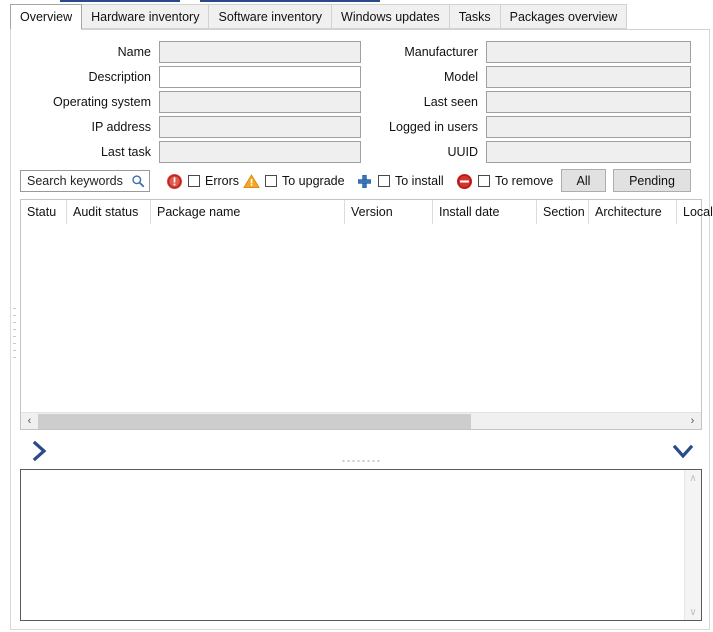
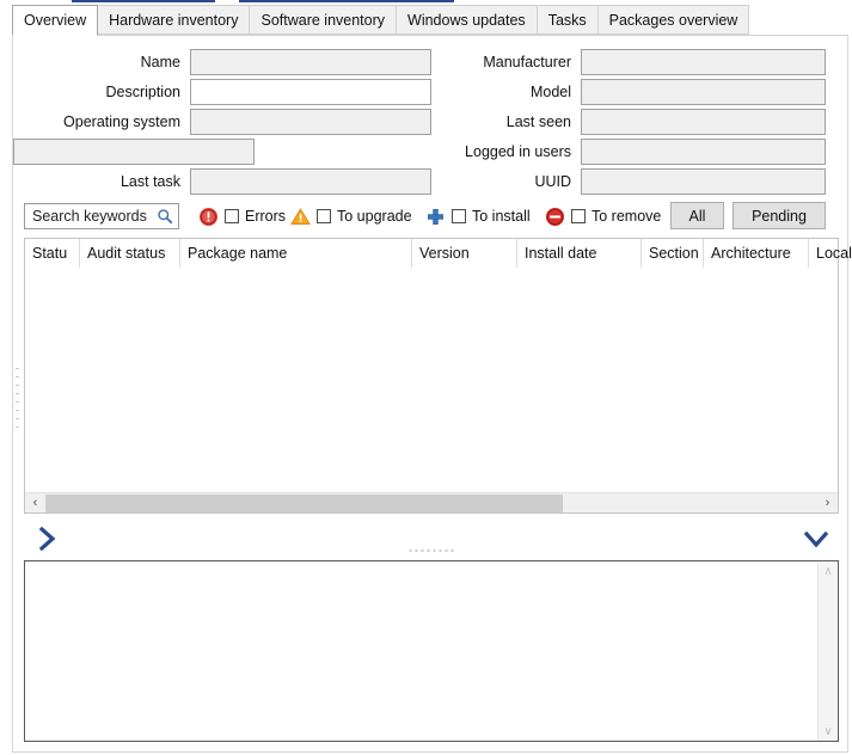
  Overview
  Hardware inventory
  Software inventory
  Windows updates
  Tasks
  Packages overview
  Name
  Description
  Operating system
- IP address
  Last task
  Manufacturer
  Model
  Last seen
  Logged in users
  UUID
  Search keywords
  Errors
  To upgrade
  To install
  To remove
  All
  Pending
  Statu
  Audit status
  Package name
  Version
  Install date
  Section
  Architecture
  Local
  ‹
  ›
  ∧
  ∨
